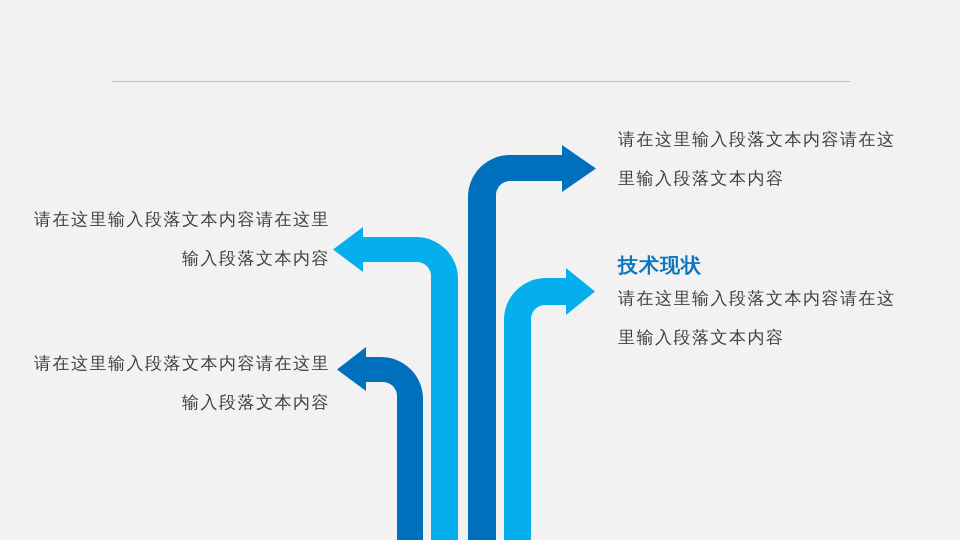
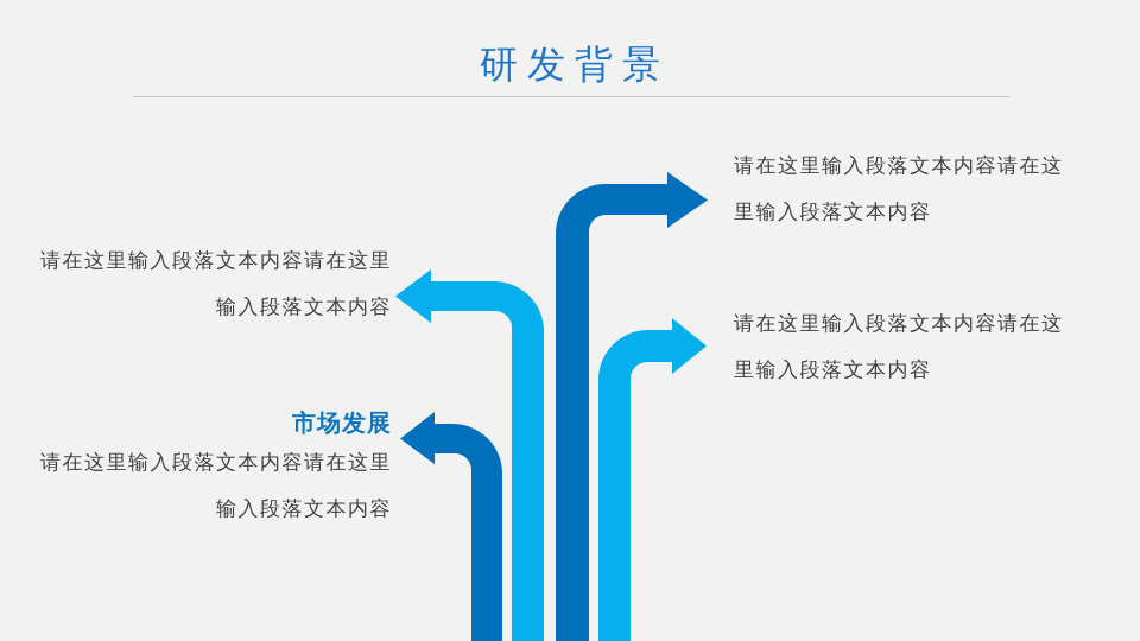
+ 研发背景
  请在这里输入段落文本内容请在这
  里输入段落文本内容
  请在这里输入段落文本内容请在这里
  输入段落文本内容
- 技术现状
  请在这里输入段落文本内容请在这
  里输入段落文本内容
+ 市场发展
  请在这里输入段落文本内容请在这里
  输入段落文本内容
